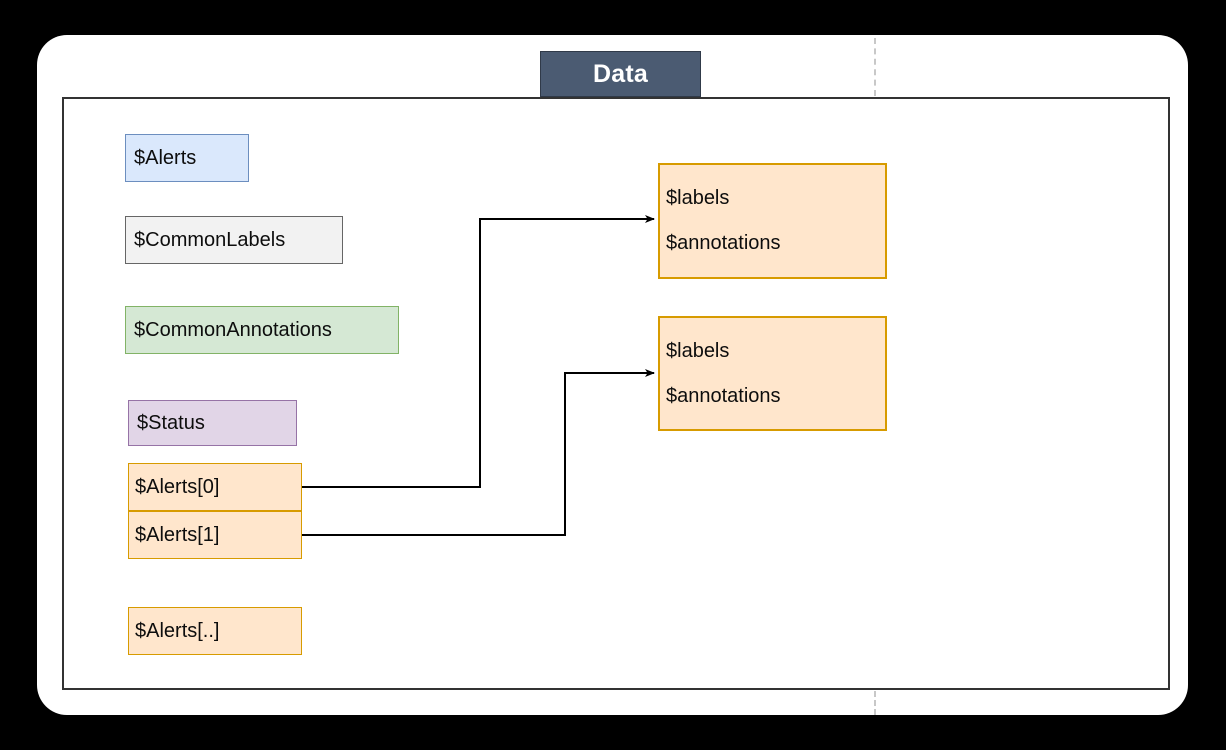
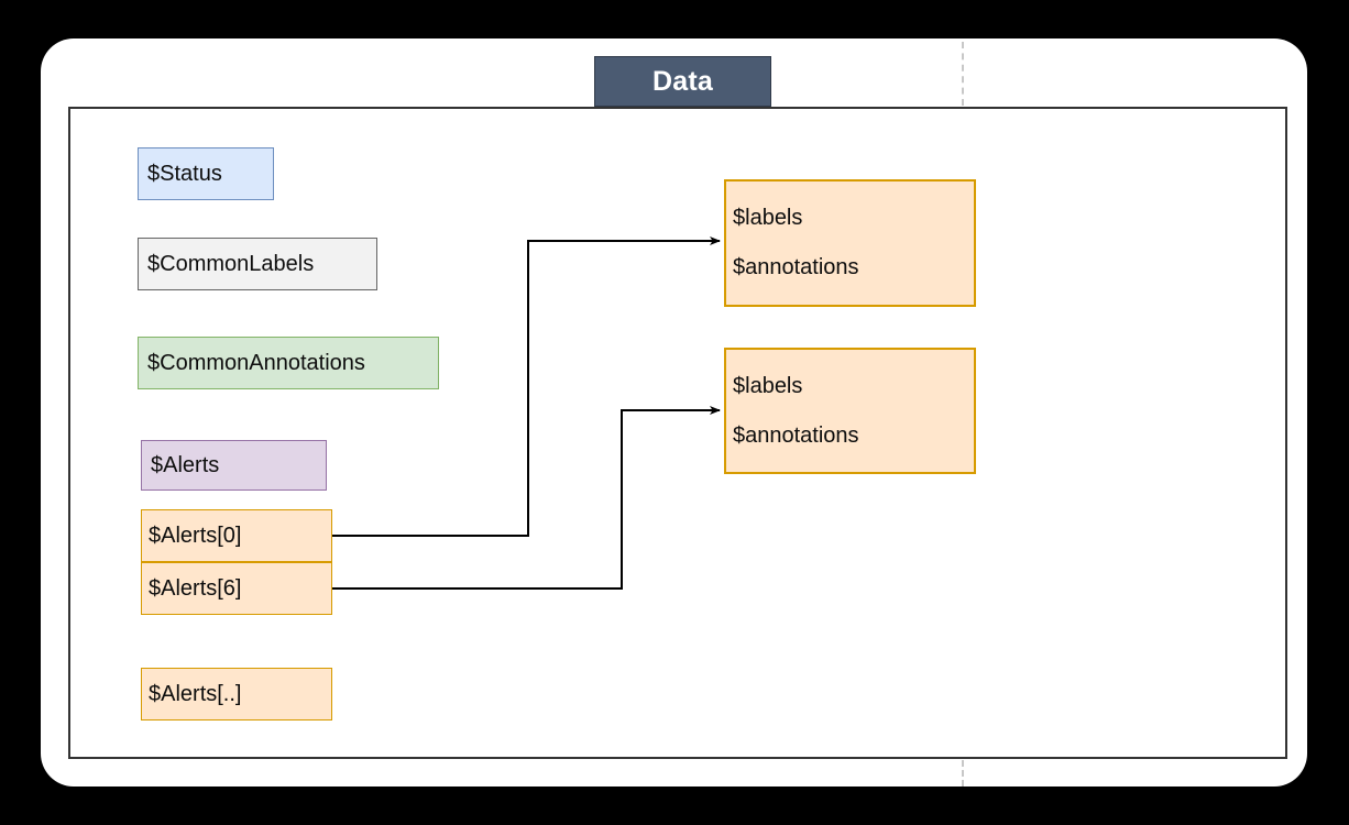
  Data
- $Alerts
+ $Status
  $CommonLabels
  $CommonAnnotations
- $Status
+ $Alerts
  $Alerts[0]
- $Alerts[1]
+ $Alerts[6]
  $Alerts[..]
  $labels
  $annotations
  $labels
  $annotations
